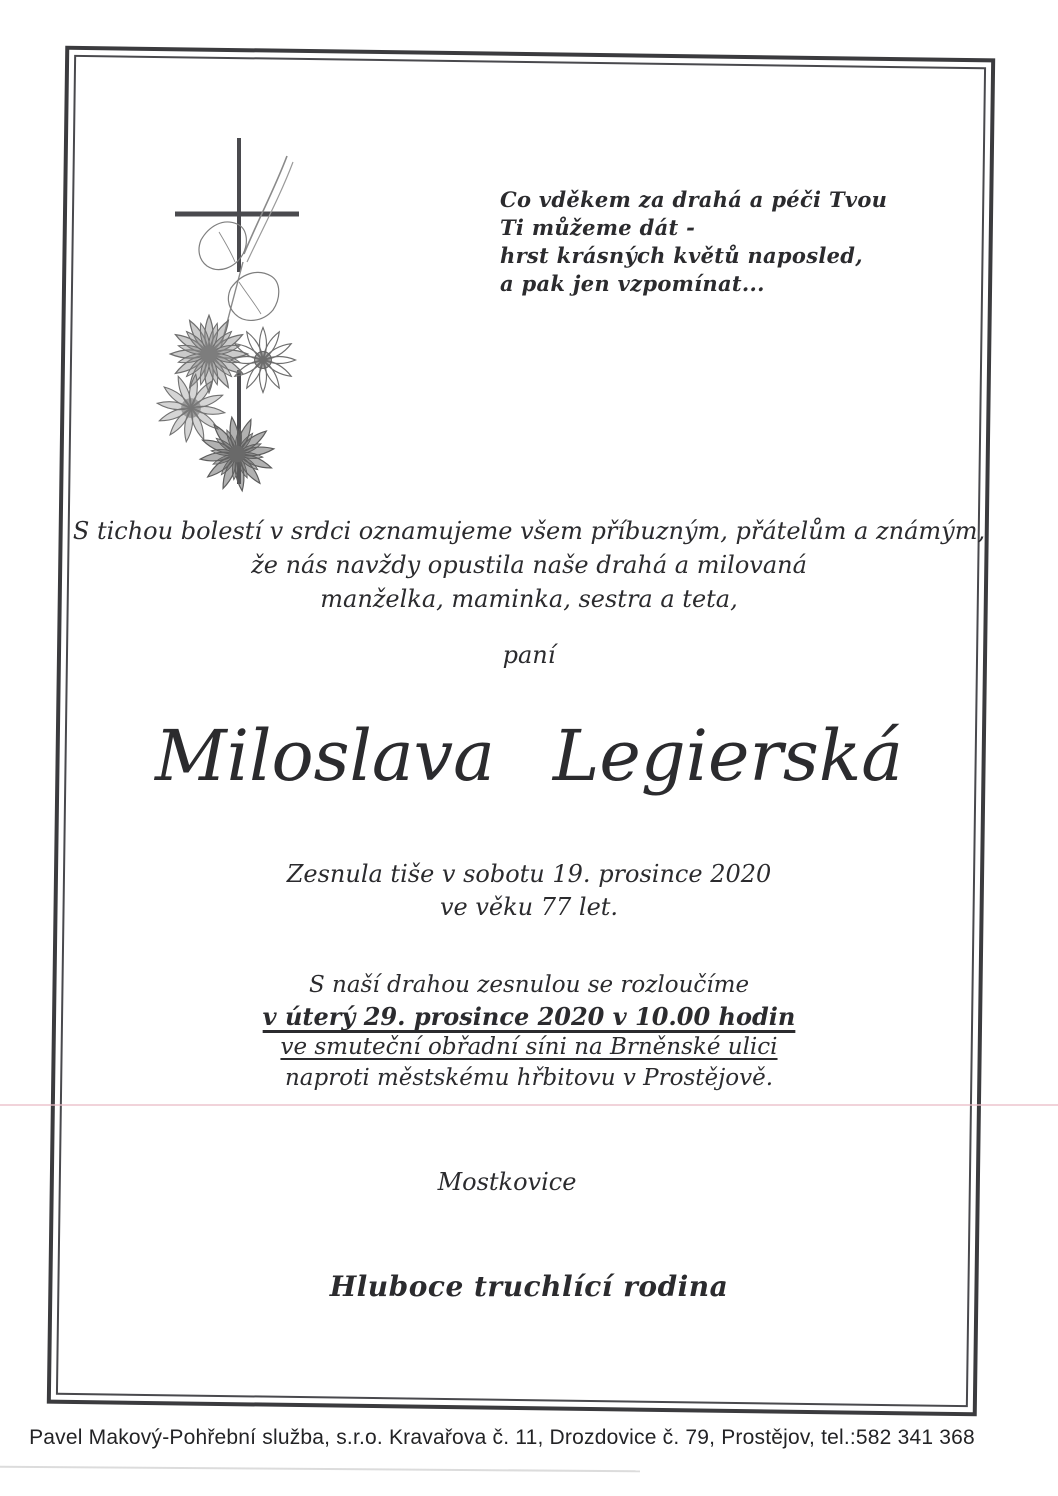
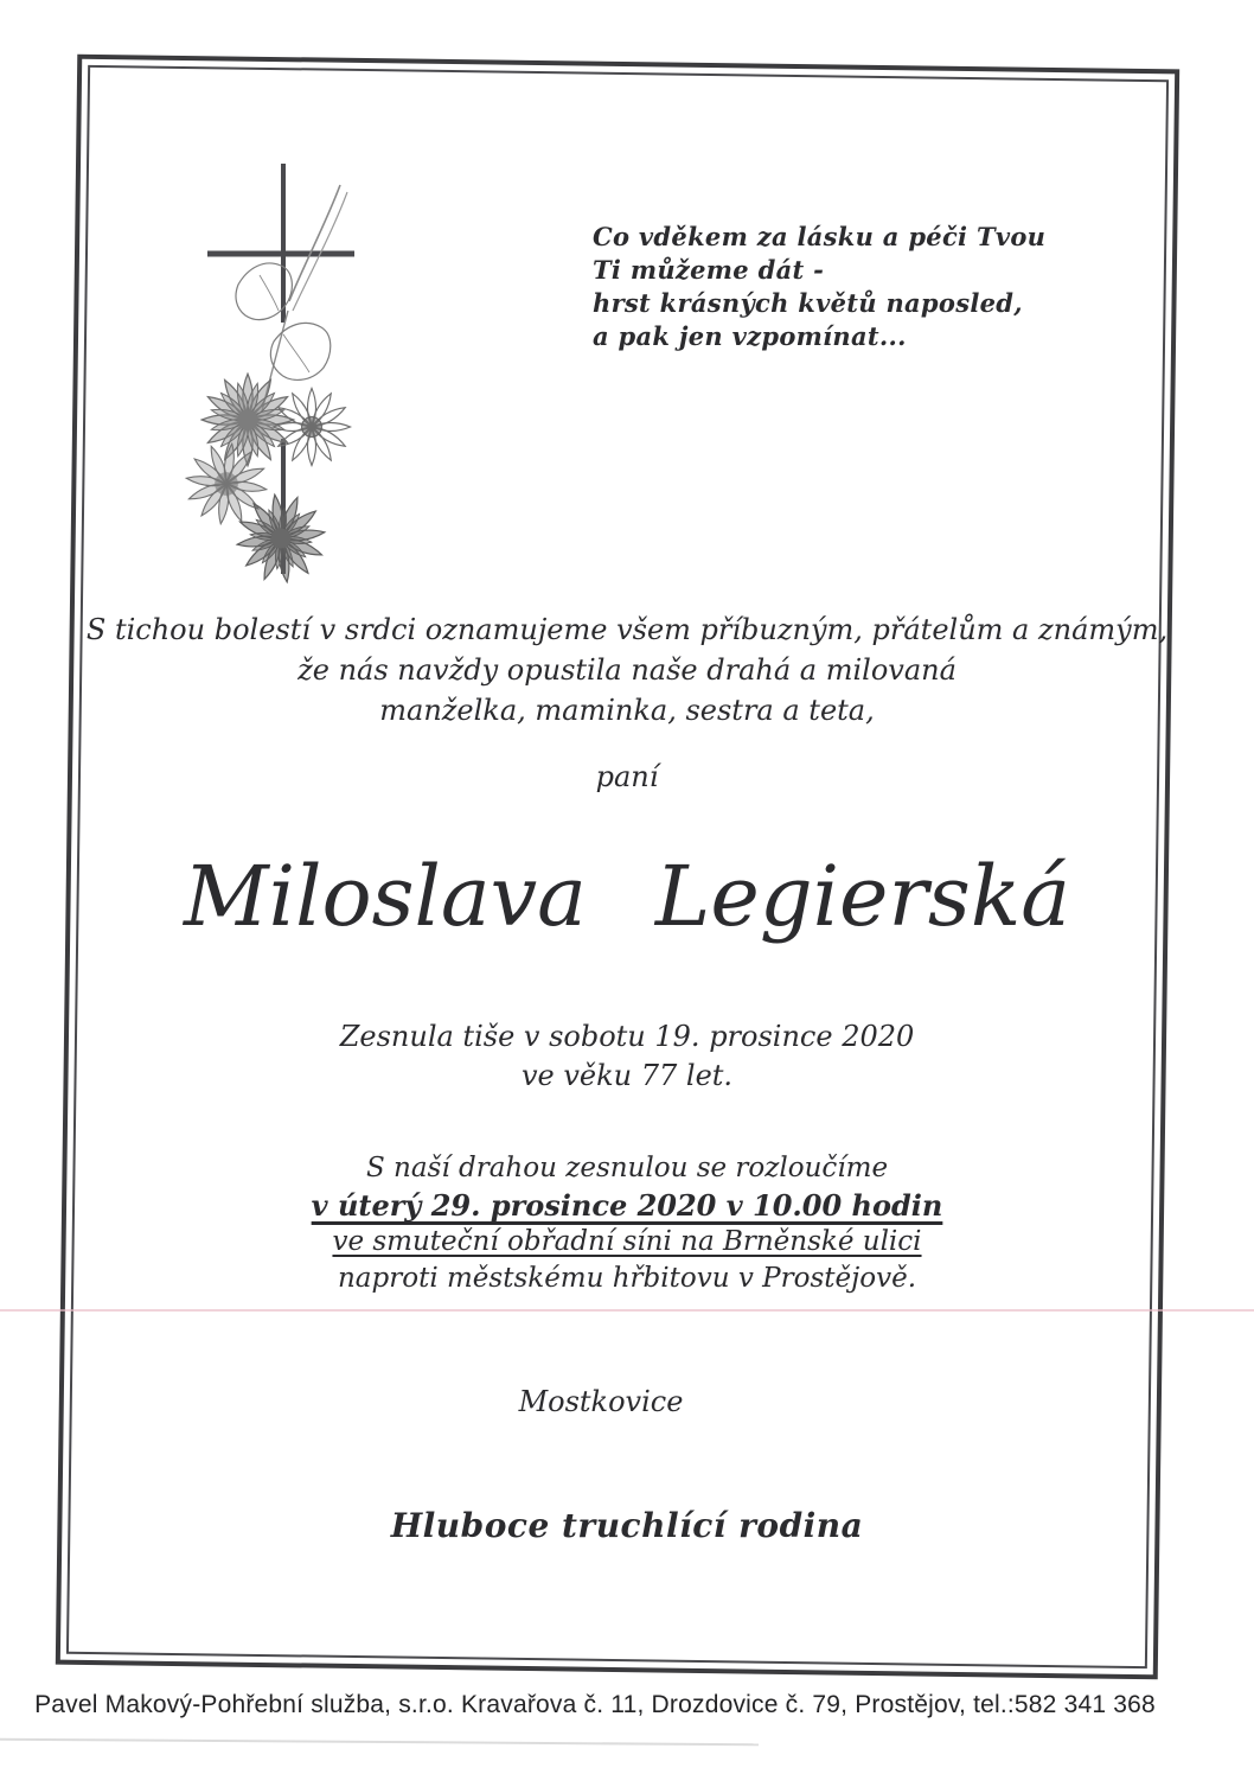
- Co vděkem za drahá a péči Tvou
+ Co vděkem za lásku a péči Tvou
  Ti můžeme dát -
  hrst krásných květů naposled,
  a pak jen vzpomínat...
  S tichou bolestí v srdci oznamujeme všem příbuzným, přátelům a známým,
  že nás navždy opustila naše drahá a milovaná
  manželka, maminka, sestra a teta,
  paní
  Miloslava Legierská
  Zesnula tiše v sobotu 19. prosince 2020
  ve věku 77 let.
  S naší drahou zesnulou se rozloučíme
  v úterý 29. prosince 2020 v 10.00 hodin
  ve smuteční obřadní síni na Brněnské ulici
  naproti městskému hřbitovu v Prostějově.
  Mostkovice
  Hluboce truchlící rodina
  Pavel Makový-Pohřební služba, s.r.o. Kravařova č. 11, Drozdovice č. 79, Prostějov, tel.:582 341 368
